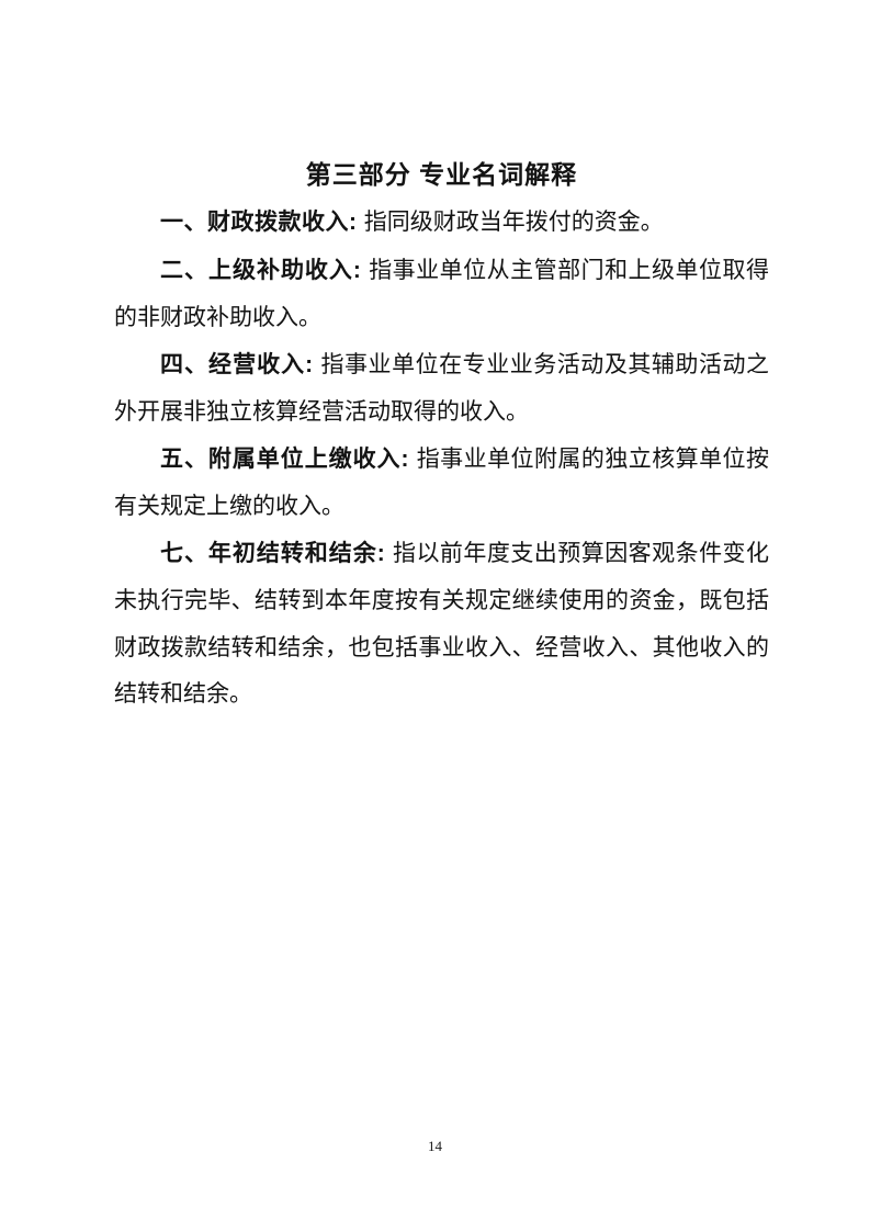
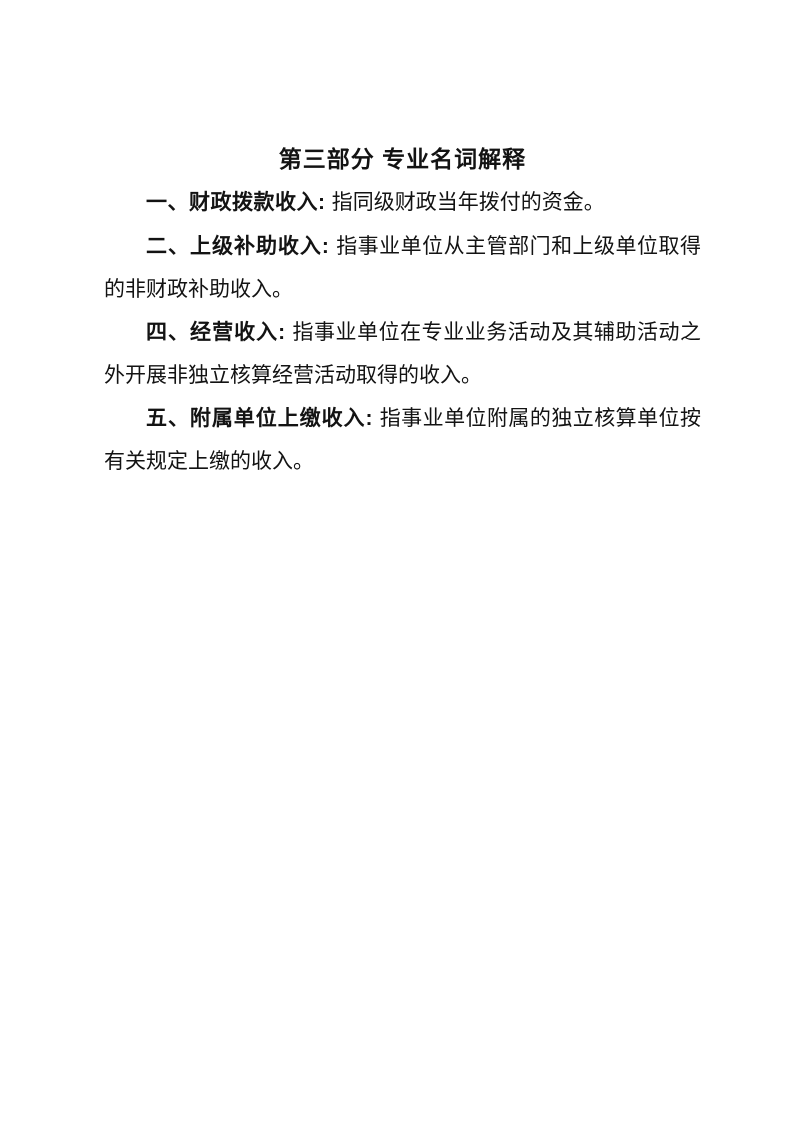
  第三部分 专业名词解释
  一、财政拨款收入: 指同级财政当年拨付的资金。
  二、上级补助收入: 指事业单位从主管部门和上级单位取得的非财政补助收入。
  四、经营收入: 指事业单位在专业业务活动及其辅助活动之外开展非独立核算经营活动取得的收入。
  五、附属单位上缴收入: 指事业单位附属的独立核算单位按有关规定上缴的收入。
- 七、年初结转和结余: 指以前年度支出预算因客观条件变化未执行完毕、结转到本年度按有关规定继续使用的资金，既包括财政拨款结转和结余，也包括事业收入、经营收入、其他收入的结转和结余。
- 14
